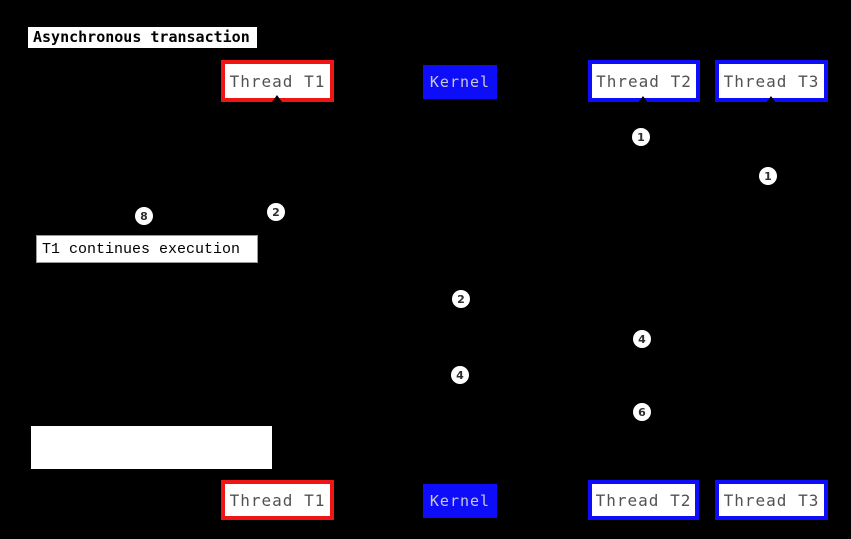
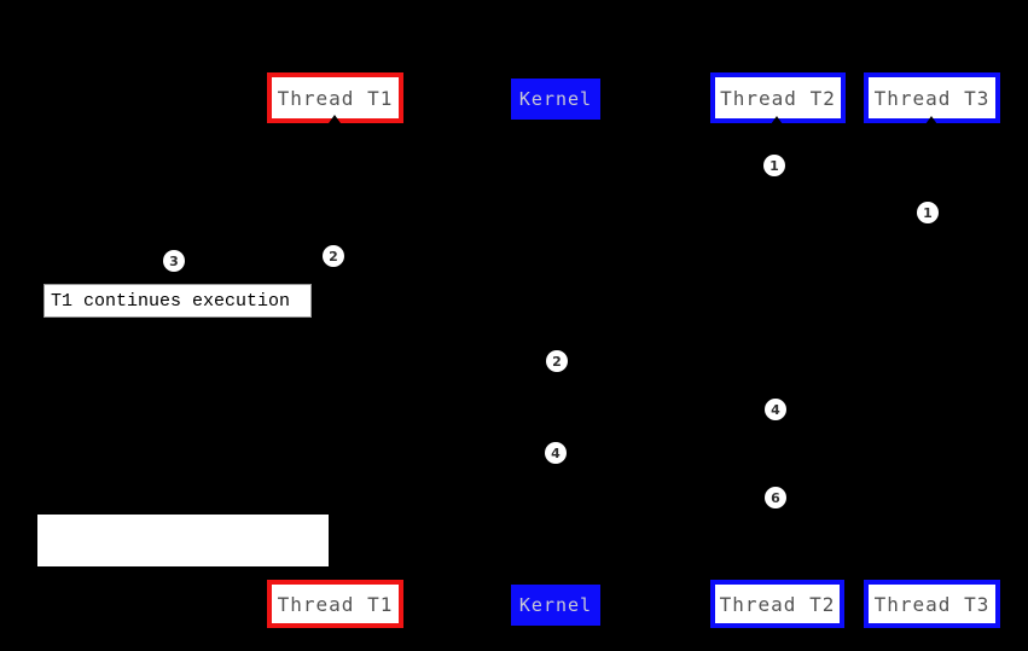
- Asynchronous transaction
  Thread T1
  Kernel
  Thread T2
  Thread T3
  T1 continues execution
  1
  1
  2
- 8
+ 3
  2
  4
  4
  6
  Thread T1
  Kernel
  Thread T2
  Thread T3
